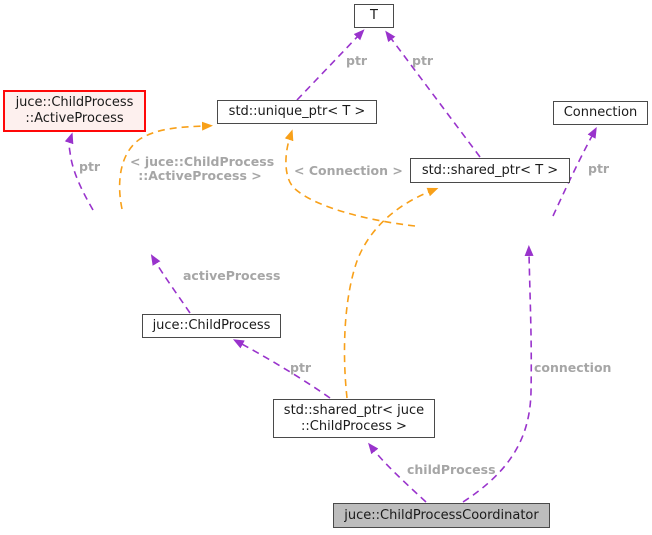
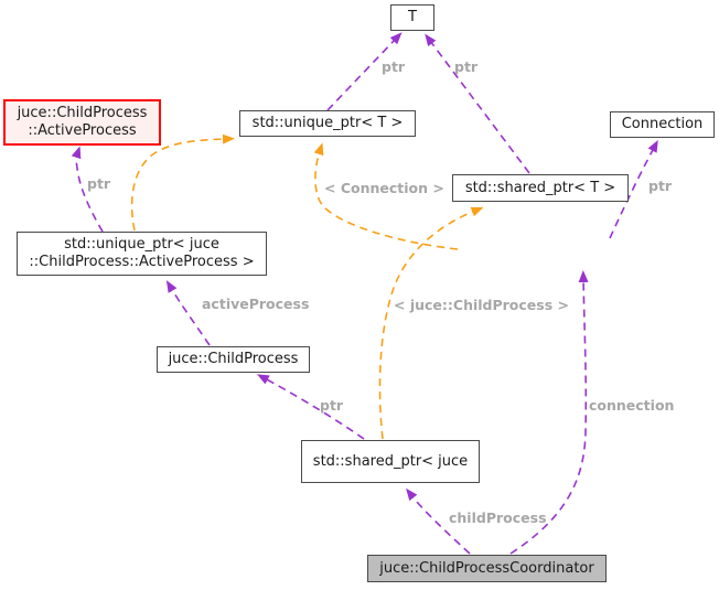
  T
  juce::ChildProcess
  ::ActiveProcess
  std::unique_ptr< T >
  Connection
  std::shared_ptr< T >
+ std::unique_ptr< juce
+ ::ChildProcess::ActiveProcess >
  juce::ChildProcess
  std::shared_ptr< juce
- ::ChildProcess >
  juce::ChildProcessCoordinator
  ptr
- < juce::ChildProcess
- ::ActiveProcess >
  < Connection >
  ptr
  ptr
  ptr
  activeProcess
+ < juce::ChildProcess >
  ptr
  connection
  childProcess
